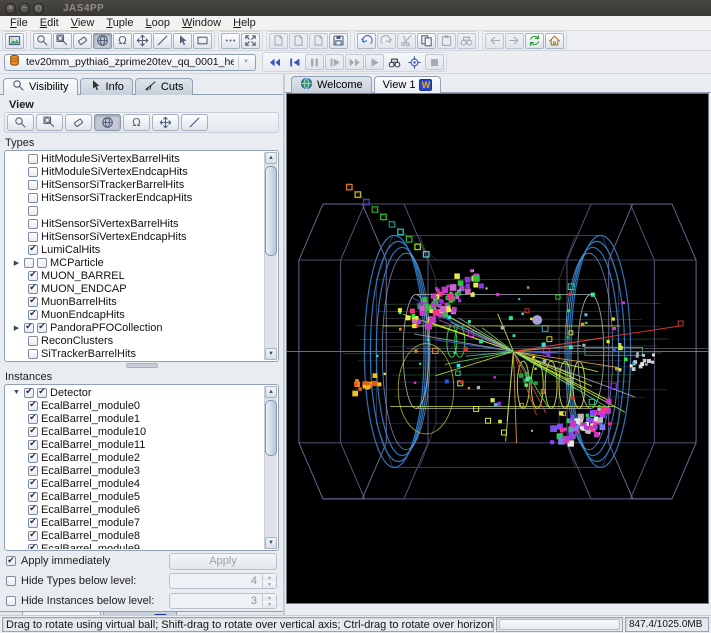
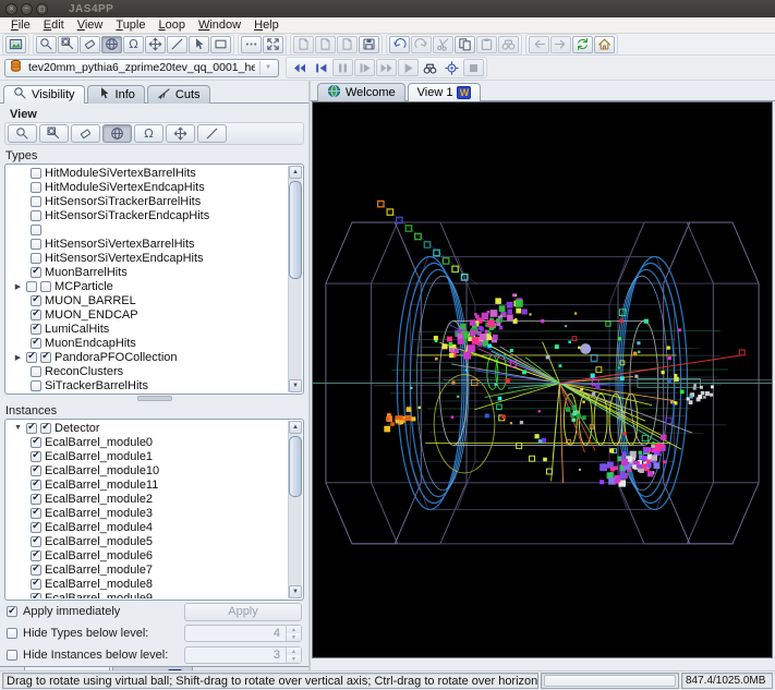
  JAS4PP
  File
  Edit
  View
  Tuple
  Loop
  Window
  Help
  Ω
  tev20mm_pythia6_zprime20tev_qq_0001_he
  Visibility
  Info
  Cuts
  View
  Ω
  Types
  HitModuleSiVertexBarrelHits
  HitModuleSiVertexEndcapHits
  HitSensorSiTrackerBarrelHits
  HitSensorSiTrackerEndcapHits
  HitSensorSiVertexBarrelHits
  HitSensorSiVertexEndcapHits
- LumiCalHits
+ MuonBarrelHits
  MCParticle
  MUON_BARREL
  MUON_ENDCAP
- MuonBarrelHits
+ LumiCalHits
  MuonEndcapHits
  PandoraPFOCollection
  ReconClusters
  SiTrackerBarrelHits
  Instances
  Detector
  EcalBarrel_module0
  EcalBarrel_module1
  EcalBarrel_module10
  EcalBarrel_module11
  EcalBarrel_module2
  EcalBarrel_module3
  EcalBarrel_module4
  EcalBarrel_module5
  EcalBarrel_module6
  EcalBarrel_module7
  EcalBarrel_module8
  EcalBarrel_module9
  Apply immediately
  Apply
  Hide Types below level:
  4
  Hide Instances below level:
  3
  Welcome
  View 1
  W
  Drag to rotate using virtual ball; Shift-drag to rotate over vertical axis; Ctrl-drag to rotate over horizon
  847.4/1025.0MB
